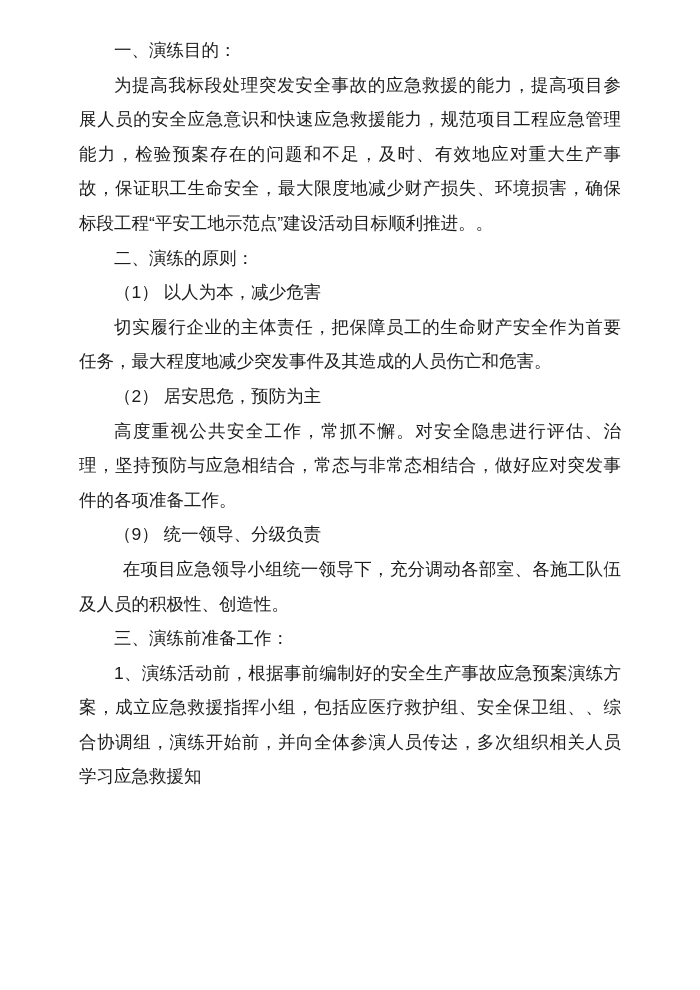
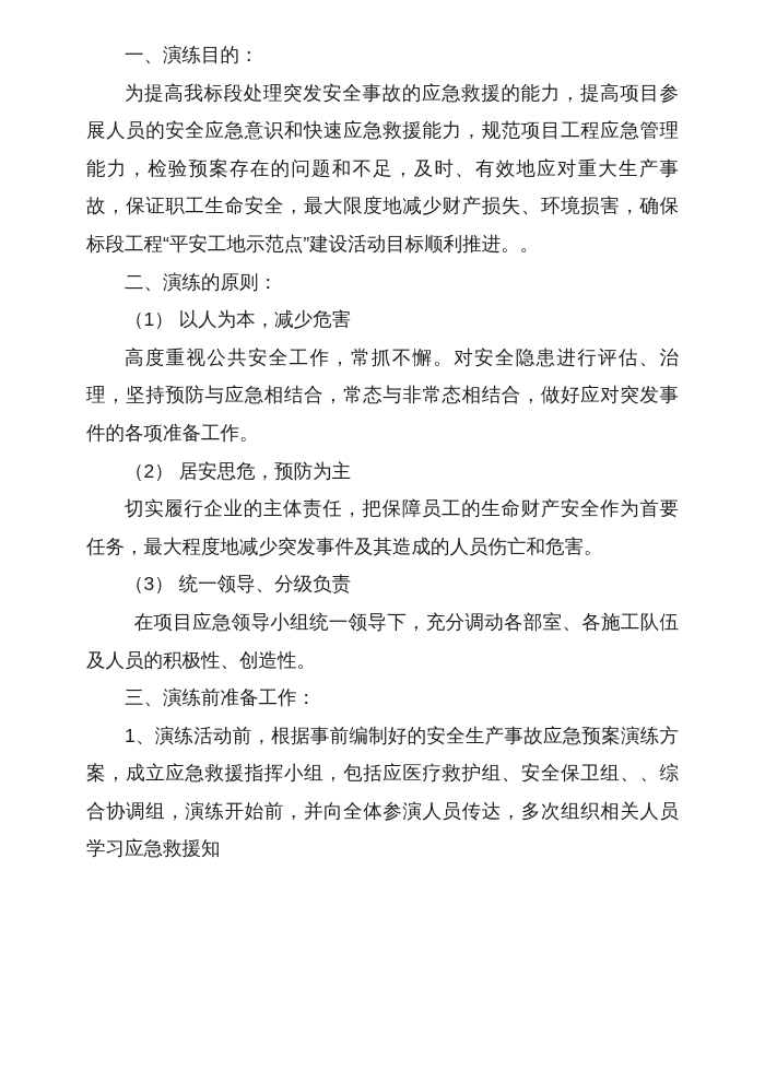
  一、演练目的：
  为提高我标段处理突发安全事故的应急救援的能力，提高项目参展人员的安全应急意识和快速应急救援能力，规范项目工程应急管理能力，检验预案存在的问题和不足，及时、有效地应对重大生产事故，保证职工生命安全，最大限度地减少财产损失、环境损害，确保标段工程“平安工地示范点”建设活动目标顺利推进。。
  二、演练的原则：
  （1） 以人为本，减少危害
- 切实履行企业的主体责任，把保障员工的生命财产安全作为首要任务，最大程度地减少突发事件及其造成的人员伤亡和危害。
+ 高度重视公共安全工作，常抓不懈。对安全隐患进行评估、治理，坚持预防与应急相结合，常态与非常态相结合，做好应对突发事件的各项准备工作。
  （2） 居安思危，预防为主
- 高度重视公共安全工作，常抓不懈。对安全隐患进行评估、治理，坚持预防与应急相结合，常态与非常态相结合，做好应对突发事件的各项准备工作。
+ 切实履行企业的主体责任，把保障员工的生命财产安全作为首要任务，最大程度地减少突发事件及其造成的人员伤亡和危害。
- （9） 统一领导、分级负责
+ （3） 统一领导、分级负责
  在项目应急领导小组统一领导下，充分调动各部室、各施工队伍及人员的积极性、创造性。
  三、演练前准备工作：
  1、演练活动前，根据事前编制好的安全生产事故应急预案演练方案，成立应急救援指挥小组，包括应医疗救护组、安全保卫组、、综合协调组，演练开始前，并向全体参演人员传达，多次组织相关人员学习应急救援知
